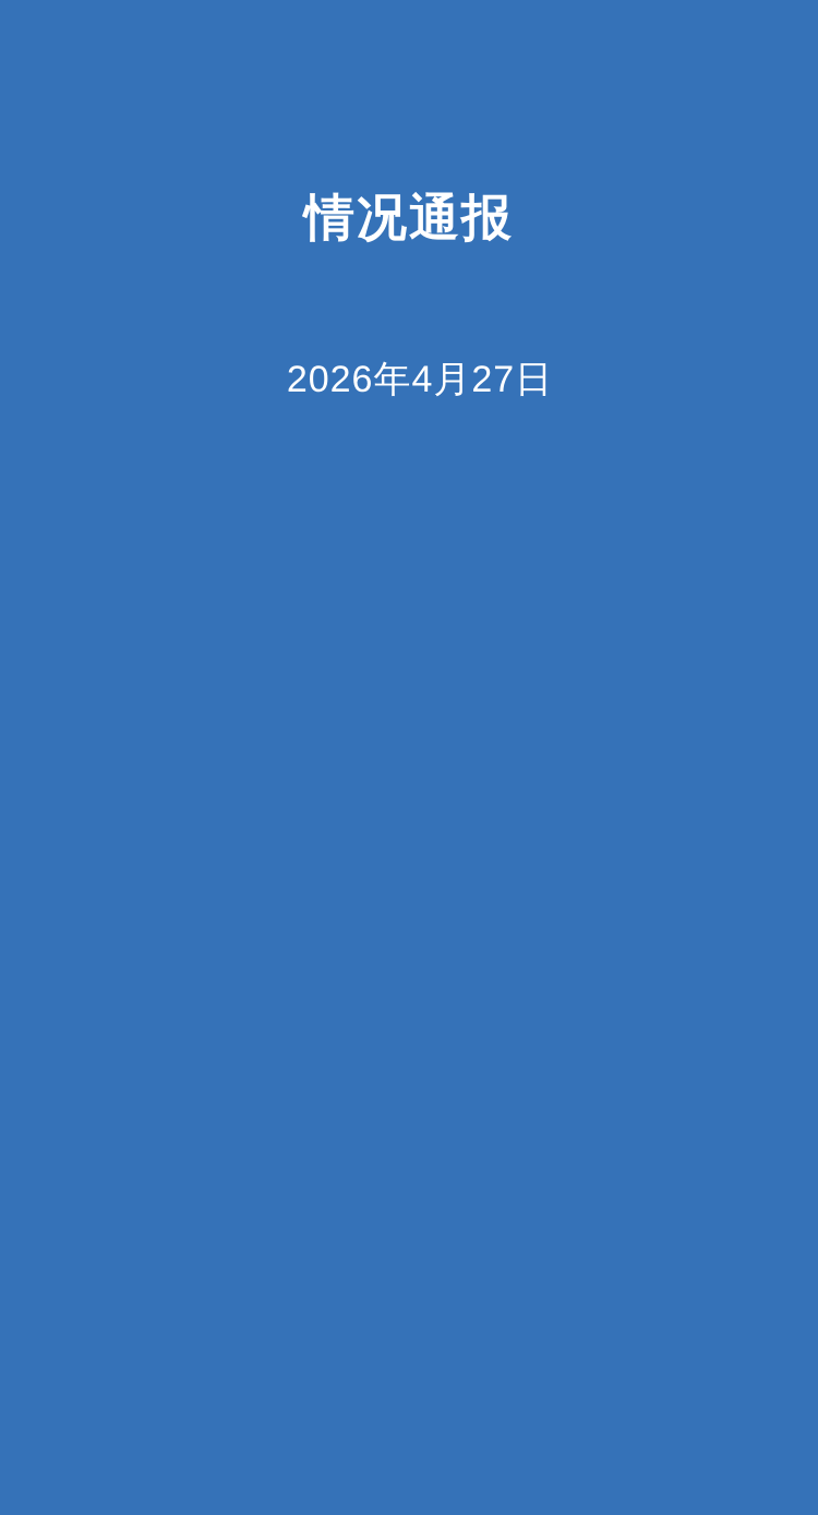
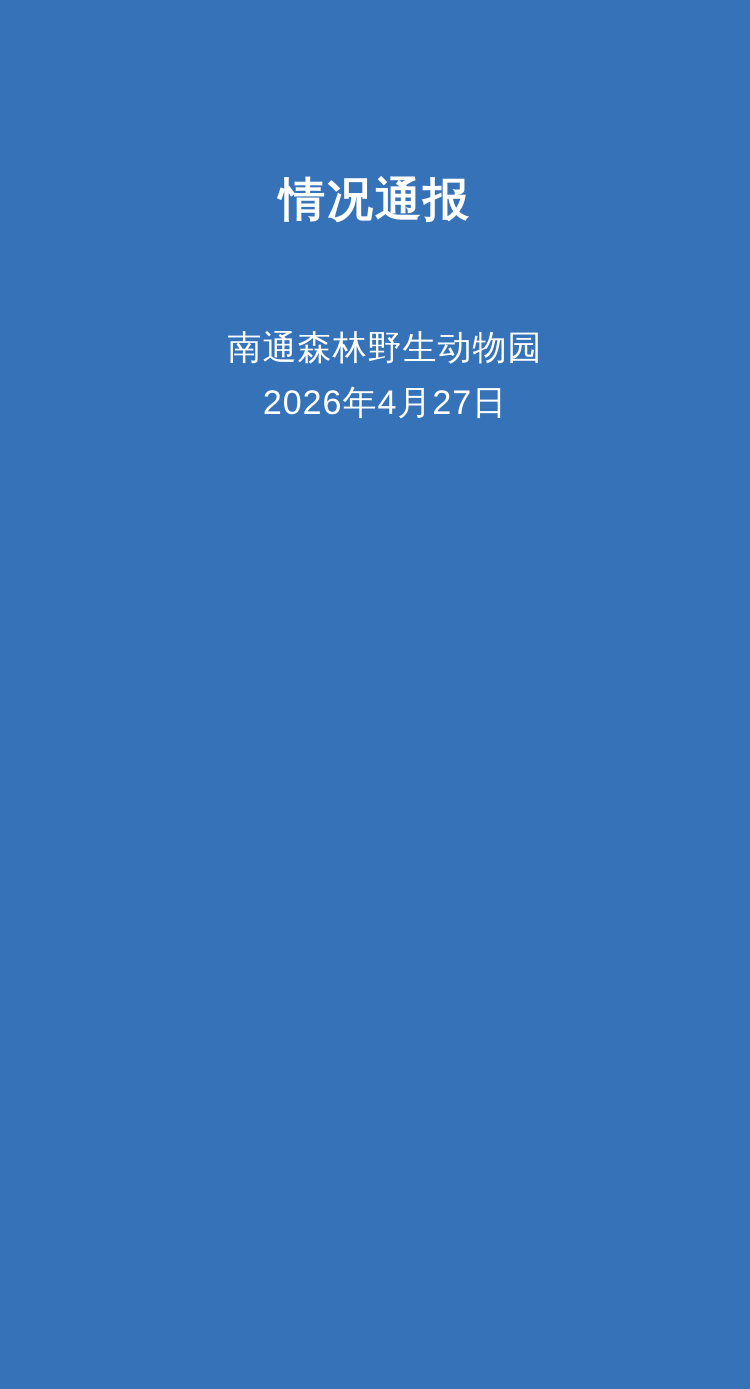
  情况通报
+ 南通森林野生动物园
  2026年4月27日
